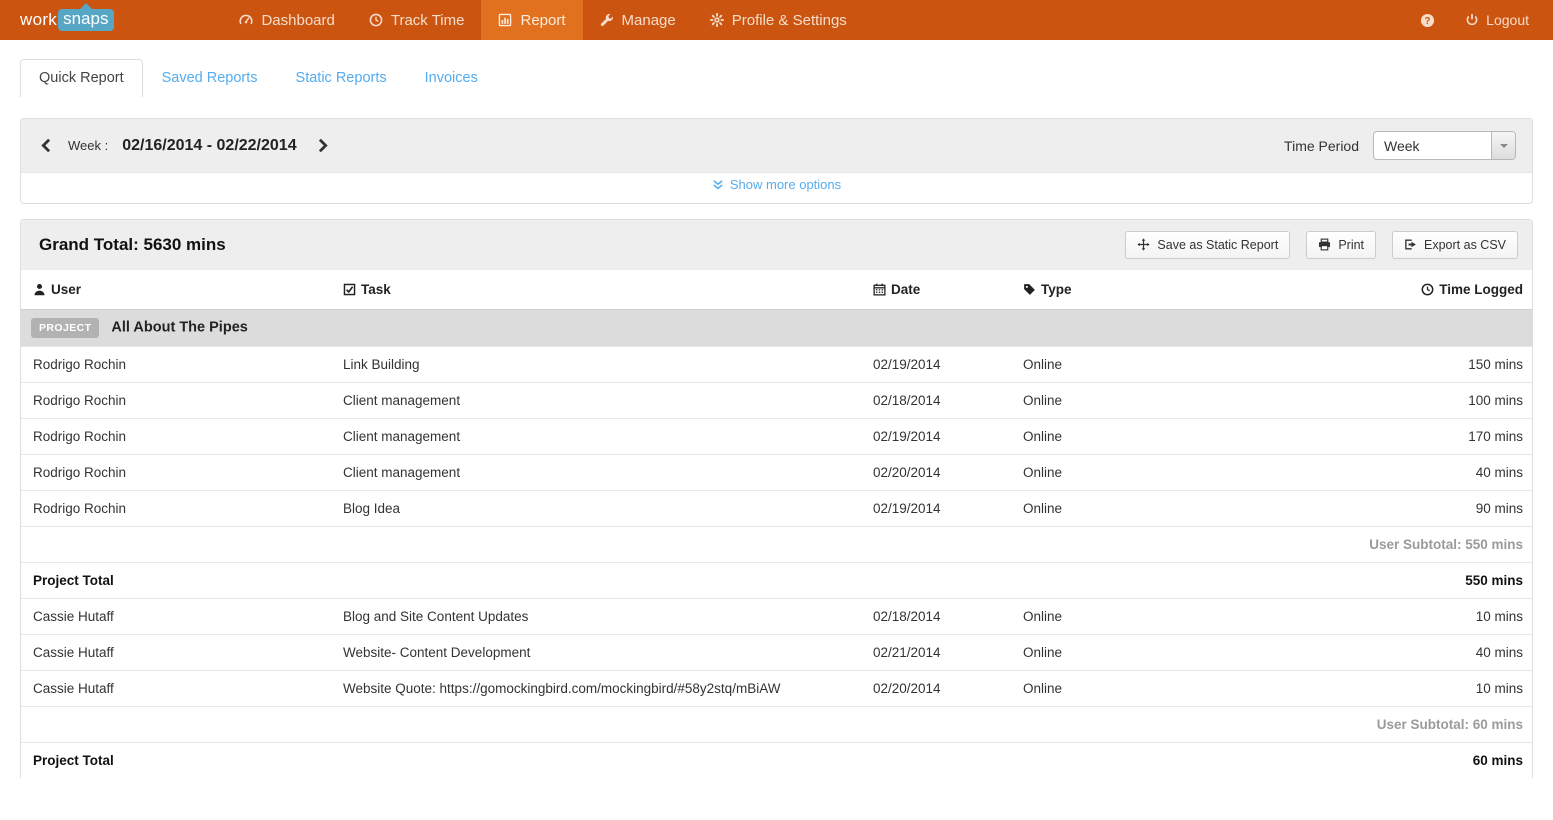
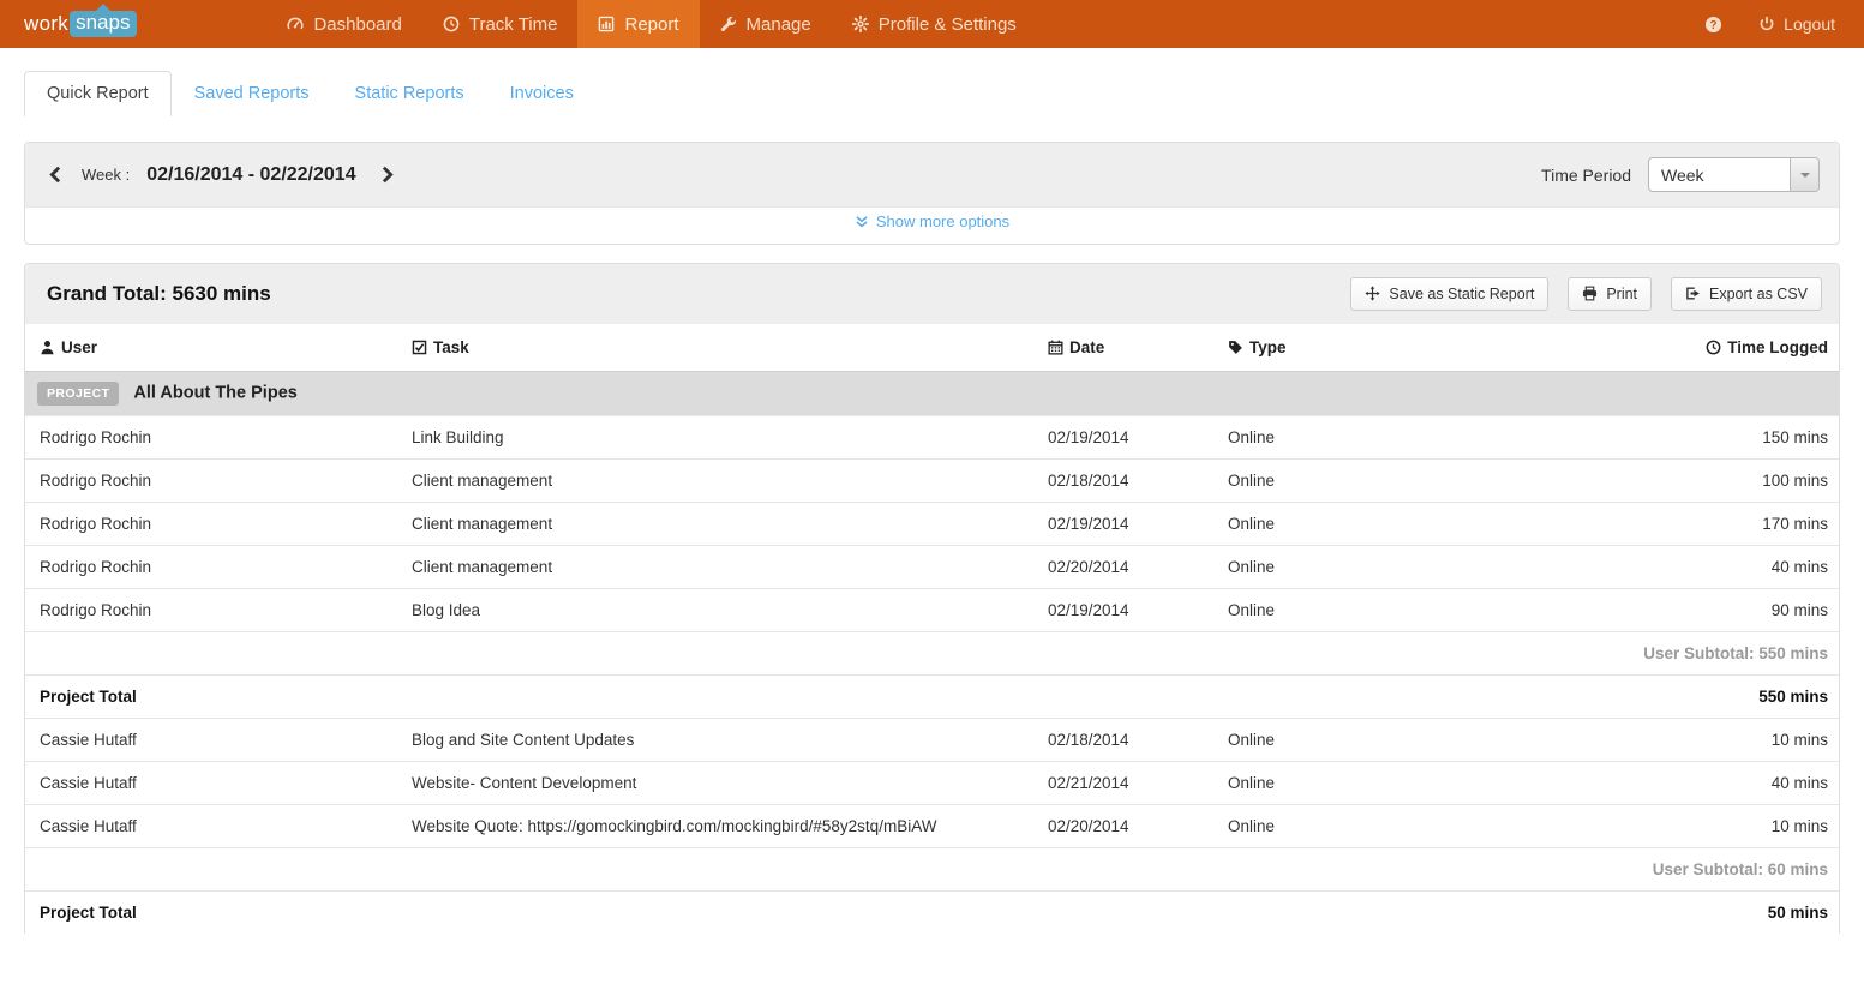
  work
  snaps
  Dashboard
  Track Time
  Report
  Manage
  Profile & Settings
  ?
  Logout
  Quick Report
  Saved Reports
  Static Reports
  Invoices
  Week :
  02/16/2014 - 02/22/2014
  Time Period
  Week
  Show more options
  Grand Total: 5630 mins
  Save as Static Report
  Print
  Export as CSV
  User	Task	Date	Type	Time Logged
  PROJECT All About The Pipes
  Rodrigo Rochin	Link Building	02/19/2014	Online	150 mins
  Rodrigo Rochin	Client management	02/18/2014	Online	100 mins
  Rodrigo Rochin	Client management	02/19/2014	Online	170 mins
  Rodrigo Rochin	Client management	02/20/2014	Online	40 mins
  Rodrigo Rochin	Blog Idea	02/19/2014	Online	90 mins
  User Subtotal: 550 mins
  Project Total		550 mins
  Cassie Hutaff	Blog and Site Content Updates	02/18/2014	Online	10 mins
  Cassie Hutaff	Website- Content Development	02/21/2014	Online	40 mins
  Cassie Hutaff	Website Quote: https://gomockingbird.com/mockingbird/#58y2stq/mBiAW	02/20/2014	Online	10 mins
  User Subtotal: 60 mins
- Project Total		60 mins
+ Project Total		50 mins
